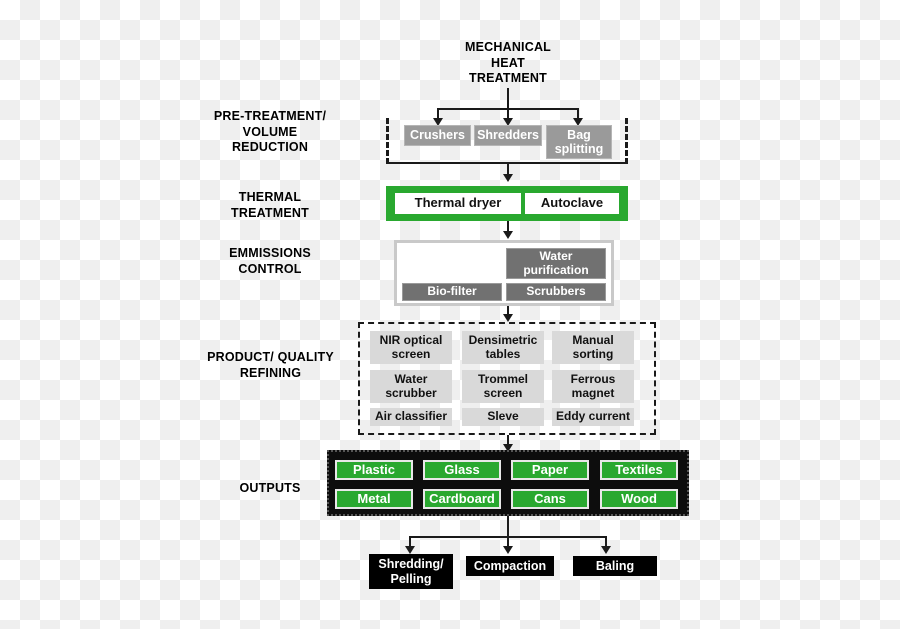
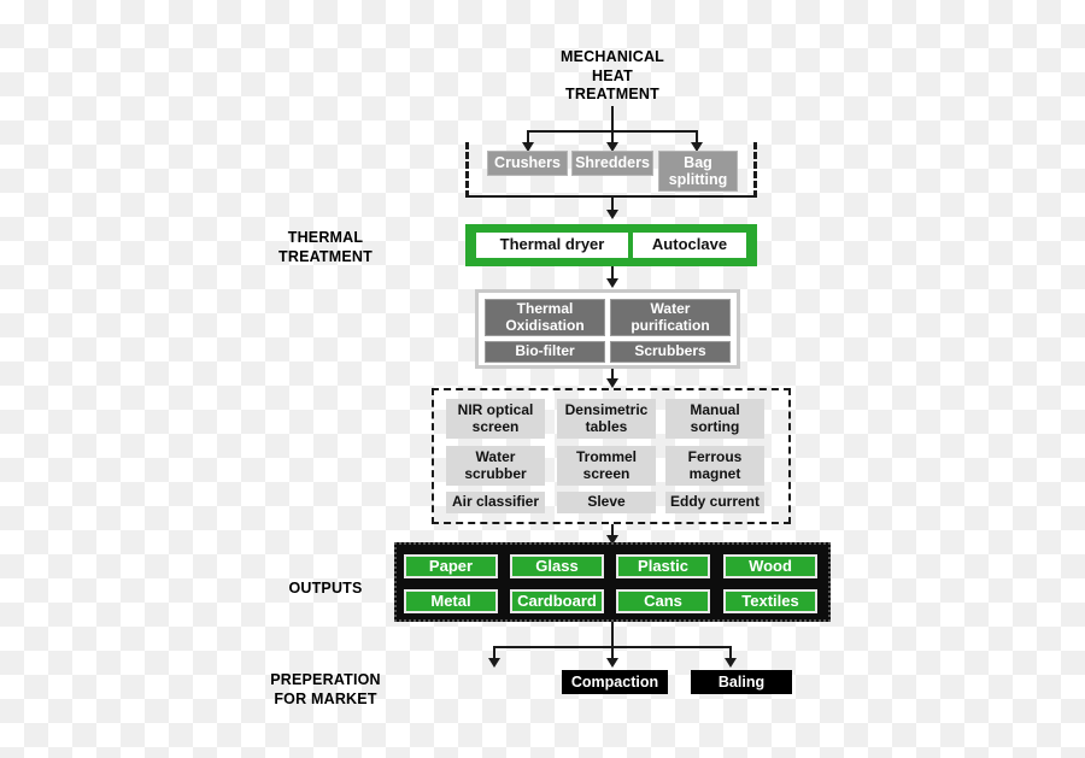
  MECHANICAL
  HEAT
  TREATMENT
- PRE-TREATMENT/
- VOLUME
- REDUCTION
  THERMAL
  TREATMENT
- EMMISSIONS
- CONTROL
- PRODUCT/ QUALITY
- REFINING
  OUTPUTS
+ PREPERATION
+ FOR MARKET
  Crushers
  Shredders
  Bag
  splitting
  Thermal dryer
  Autoclave
+ Thermal
+ Oxidisation
  Water
  purification
  Bio-filter
  Scrubbers
  NIR optical
  screen
  Densimetric
  tables
  Manual
  sorting
  Water
  scrubber
  Trommel
  screen
  Ferrous
  magnet
  Air classifier
  Sleve
  Eddy current
- Plastic
+ Paper
  Glass
- Paper
+ Plastic
- Textiles
+ Wood
  Metal
  Cardboard
  Cans
- Wood
+ Textiles
- Shredding/
- Pelling
  Compaction
  Baling
